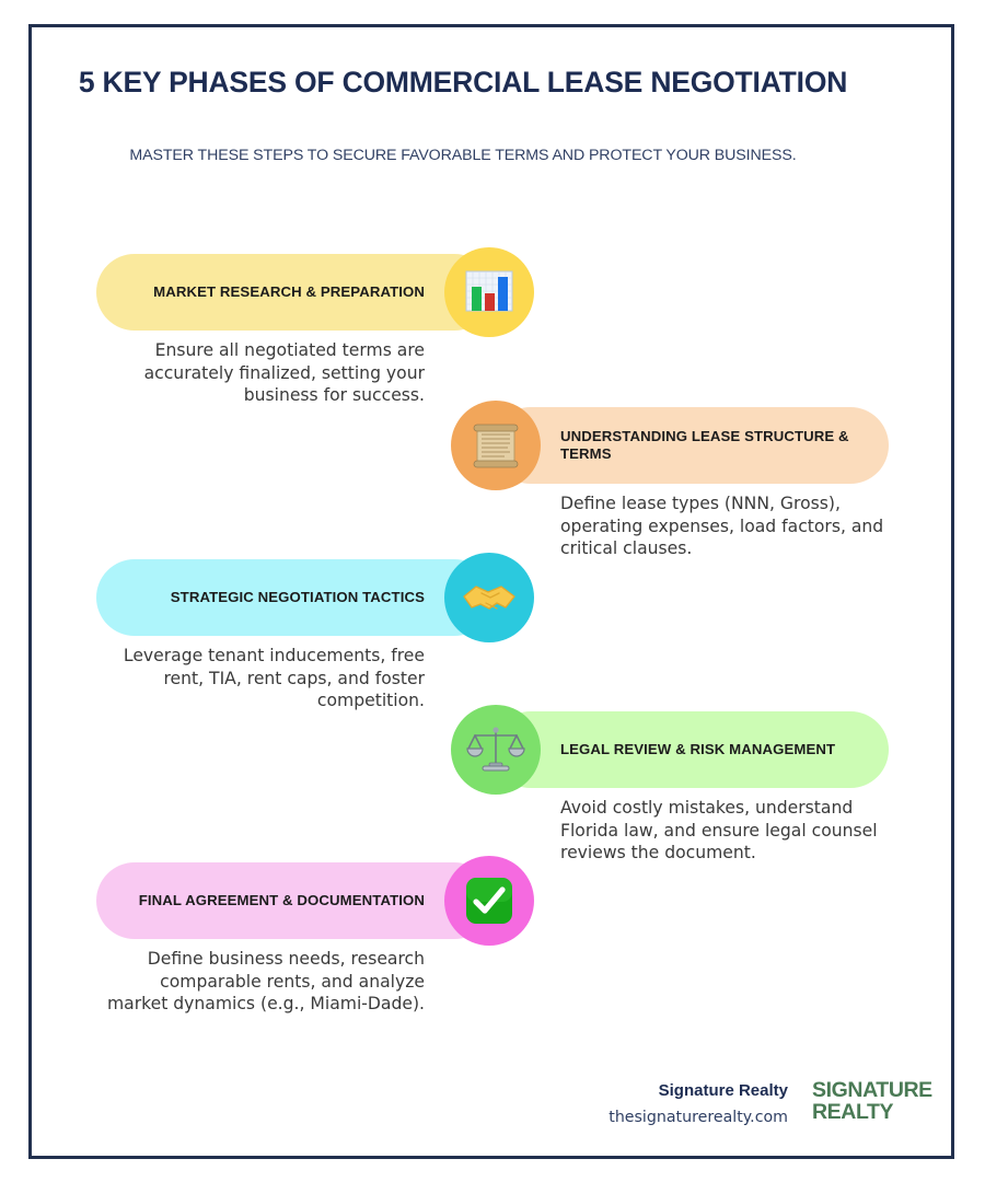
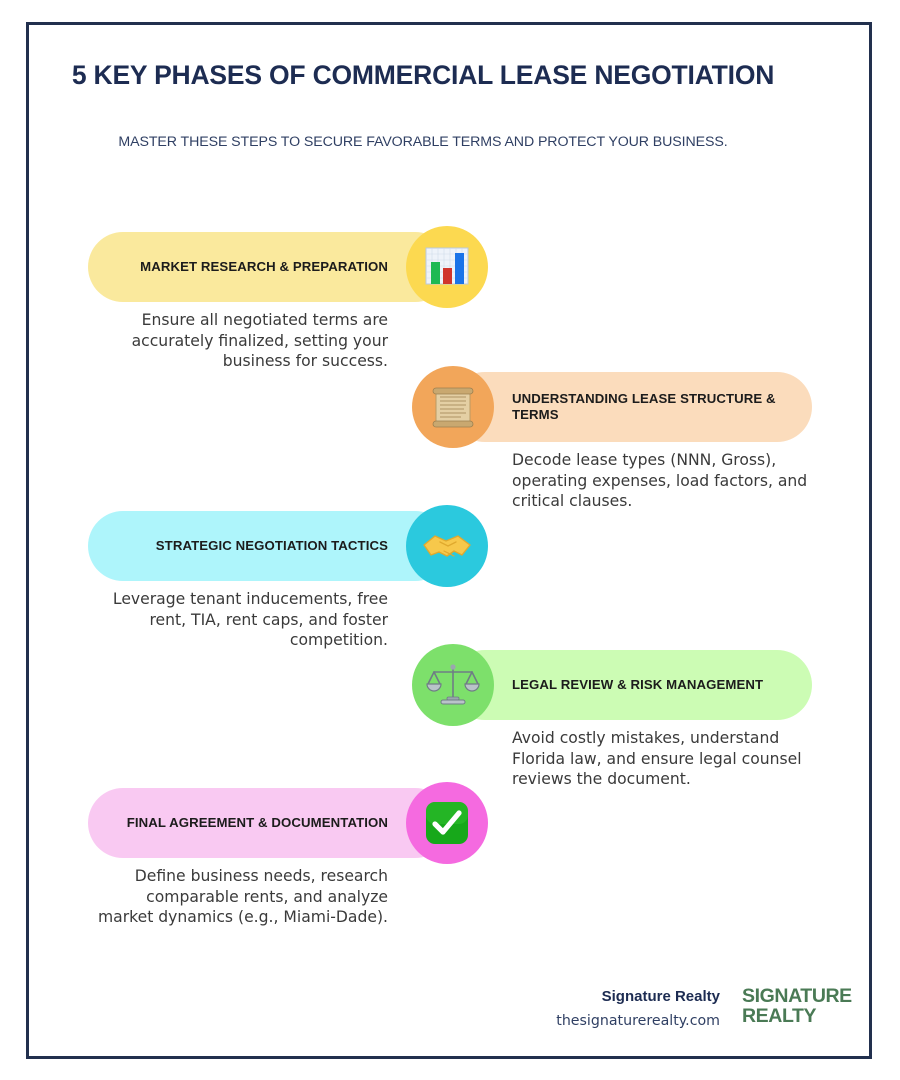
  5 KEY PHASES OF COMMERCIAL LEASE NEGOTIATION
  MASTER THESE STEPS TO SECURE FAVORABLE TERMS AND PROTECT YOUR BUSINESS.
  MARKET RESEARCH & PREPARATION
  Ensure all negotiated terms are accurately finalized, setting your business for success.
  UNDERSTANDING LEASE STRUCTURE & TERMS
- Define lease types (NNN, Gross), operating expenses, load factors, and critical clauses.
+ Decode lease types (NNN, Gross), operating expenses, load factors, and critical clauses.
  STRATEGIC NEGOTIATION TACTICS
  Leverage tenant inducements, free rent, TIA, rent caps, and foster competition.
  LEGAL REVIEW & RISK MANAGEMENT
  Avoid costly mistakes, understand Florida law, and ensure legal counsel reviews the document.
  FINAL AGREEMENT & DOCUMENTATION
  Define business needs, research comparable rents, and analyze market dynamics (e.g., Miami-Dade).
  Signature Realty
  thesignaturerealty.com
  SIGNATURE
  REALTY
